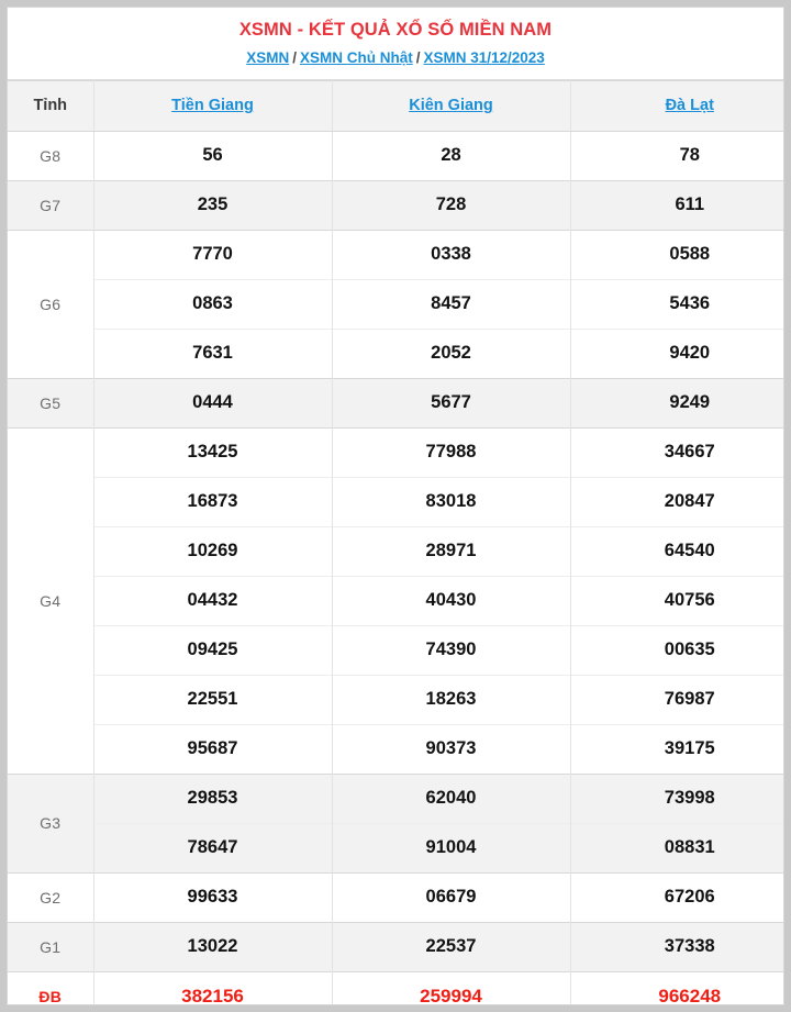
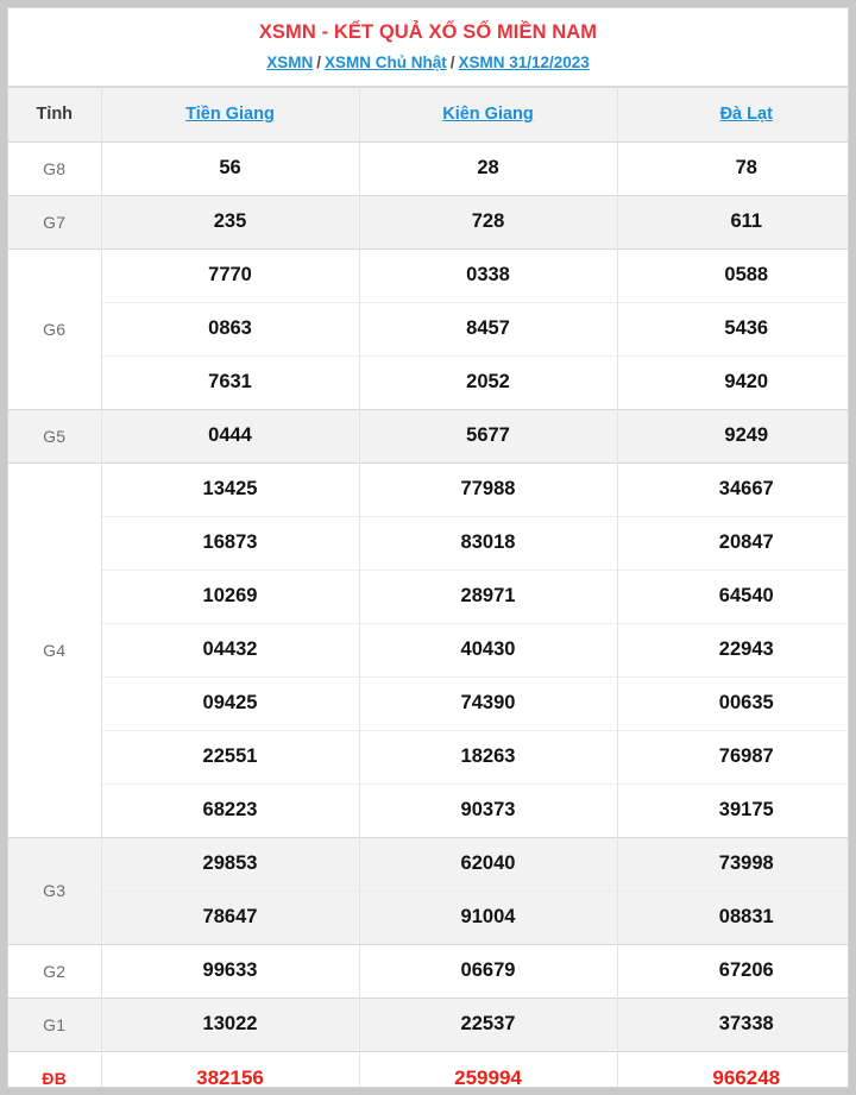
  XSMN - KẾT QUẢ XỔ SỐ MIỀN NAM
  XSMN / XSMN Chủ Nhật / XSMN 31/12/2023
  Tỉnh	Tiền Giang	Kiên Giang	Đà Lạt
  G8	56	28	78
  G7	235	728	611
  G6	7770	0338	0588
  0863	8457	5436
  7631	2052	9420
  G5	0444	5677	9249
  G4	13425	77988	34667
  16873	83018	20847
  10269	28971	64540
- 04432	40430	40756
+ 04432	40430	22943
  09425	74390	00635
  22551	18263	76987
- 95687	90373	39175
+ 68223	90373	39175
  G3	29853	62040	73998
  78647	91004	08831
  G2	99633	06679	67206
  G1	13022	22537	37338
  ĐB	382156	259994	966248
